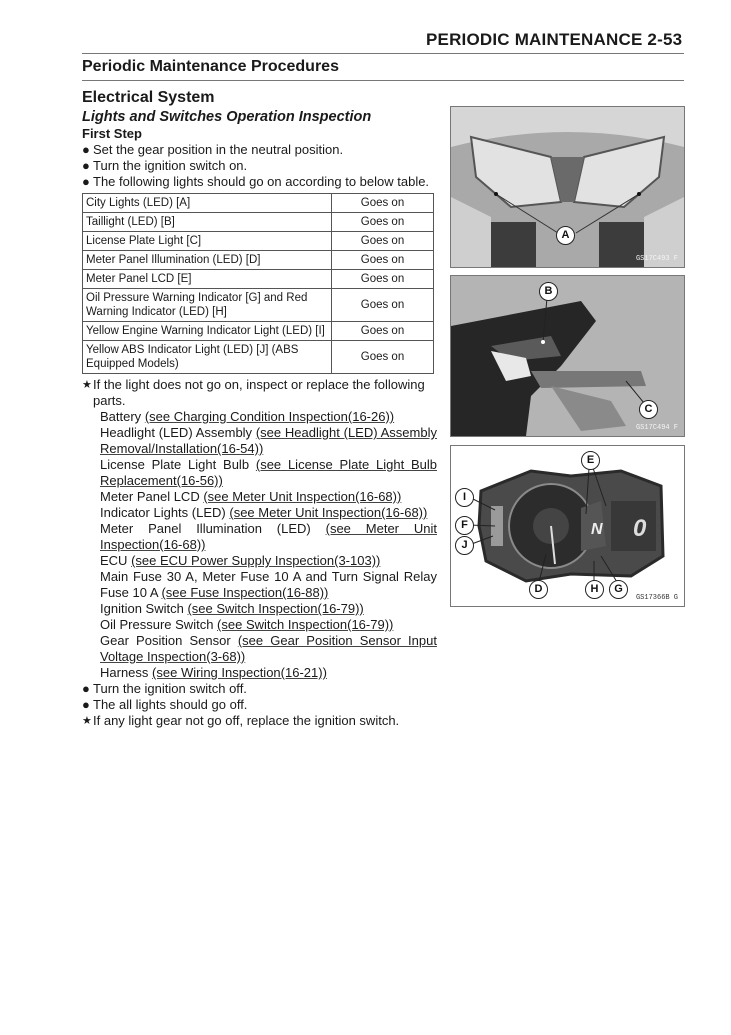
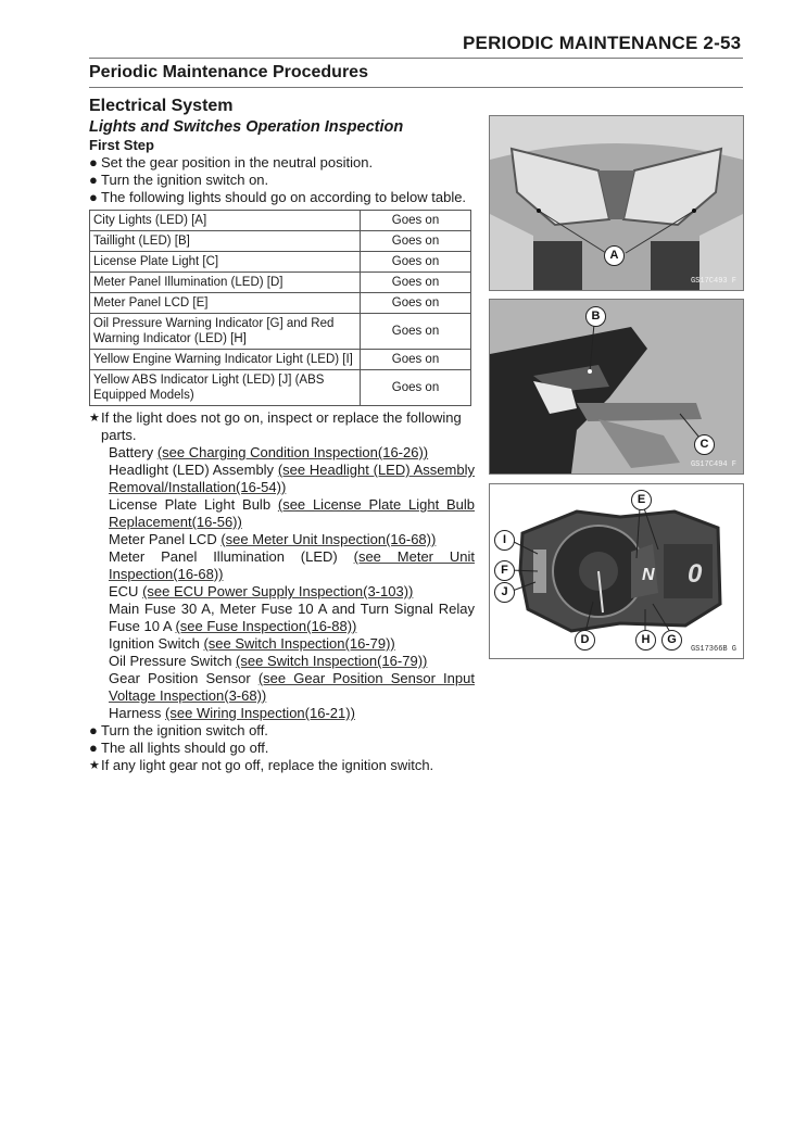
  PERIODIC MAINTENANCE 2-53
  Periodic Maintenance Procedures
  Electrical System
  Lights and Switches Operation Inspection
  First Step
  ●
  Set the gear position in the neutral position.
  ●
  Turn the ignition switch on.
  ●
  The following lights should go on according to below table.
  City Lights (LED) [A]	Goes on
  Taillight (LED) [B]	Goes on
  License Plate Light [C]	Goes on
  Meter Panel Illumination (LED) [D]	Goes on
  Meter Panel LCD [E]	Goes on
  Oil Pressure Warning Indicator [G] and Red Warning Indicator (LED) [H]	Goes on
  Yellow Engine Warning Indicator Light (LED) [I]	Goes on
  Yellow ABS Indicator Light (LED) [J] (ABS Equipped Models)	Goes on
  ★
  If the light does not go on, inspect or replace the following parts.
  Battery (see Charging Condition Inspection(16-26))
  Headlight (LED) Assembly (see Headlight (LED) Assembly Removal/Installation(16-54))
  License Plate Light Bulb (see License Plate Light Bulb Replacement(16-56))
  Meter Panel LCD (see Meter Unit Inspection(16-68))
- Indicator Lights (LED) (see Meter Unit Inspection(16-68))
  Meter Panel Illumination (LED) (see Meter Unit Inspection(16-68))
  ECU (see ECU Power Supply Inspection(3-103))
  Main Fuse 30 A, Meter Fuse 10 A and Turn Signal Relay Fuse 10 A (see Fuse Inspection(16-88))
  Ignition Switch (see Switch Inspection(16-79))
  Oil Pressure Switch (see Switch Inspection(16-79))
  Gear Position Sensor (see Gear Position Sensor Input Voltage Inspection(3-68))
  Harness (see Wiring Inspection(16-21))
  ●
  Turn the ignition switch off.
  ●
  The all lights should go off.
  ★
  If any light gear not go off, replace the ignition switch.
  A
  GS17C493 F
  B
  C
  GS17C494 F
  N
  0
  E
  I
  F
  J
  D
  H
  G
  GS17366B G
